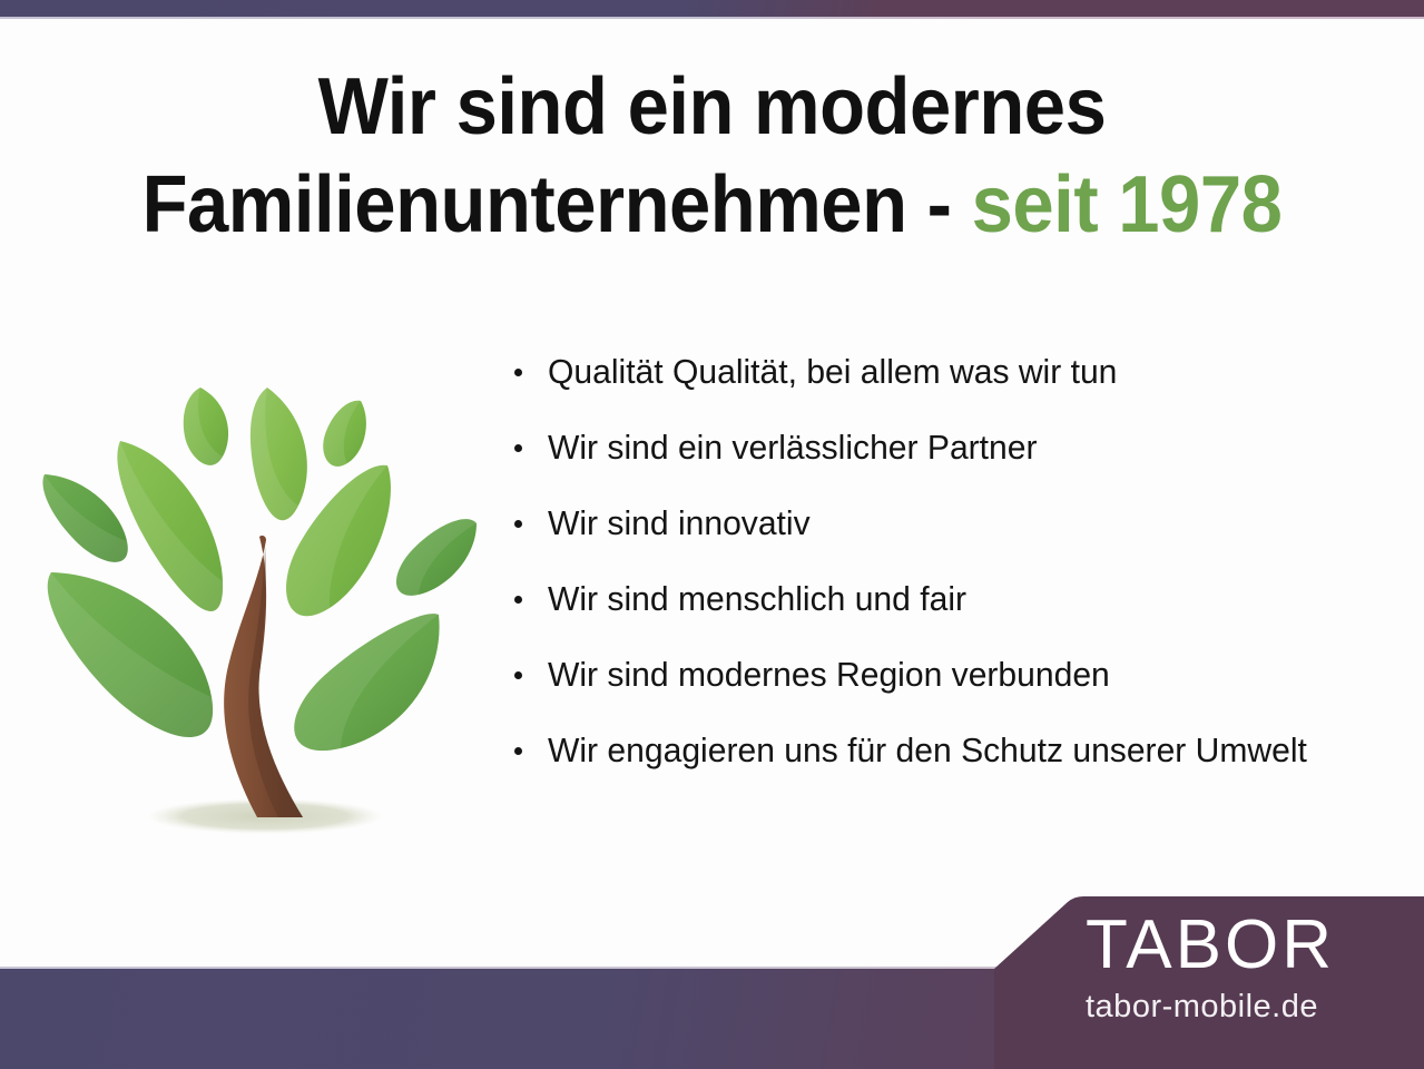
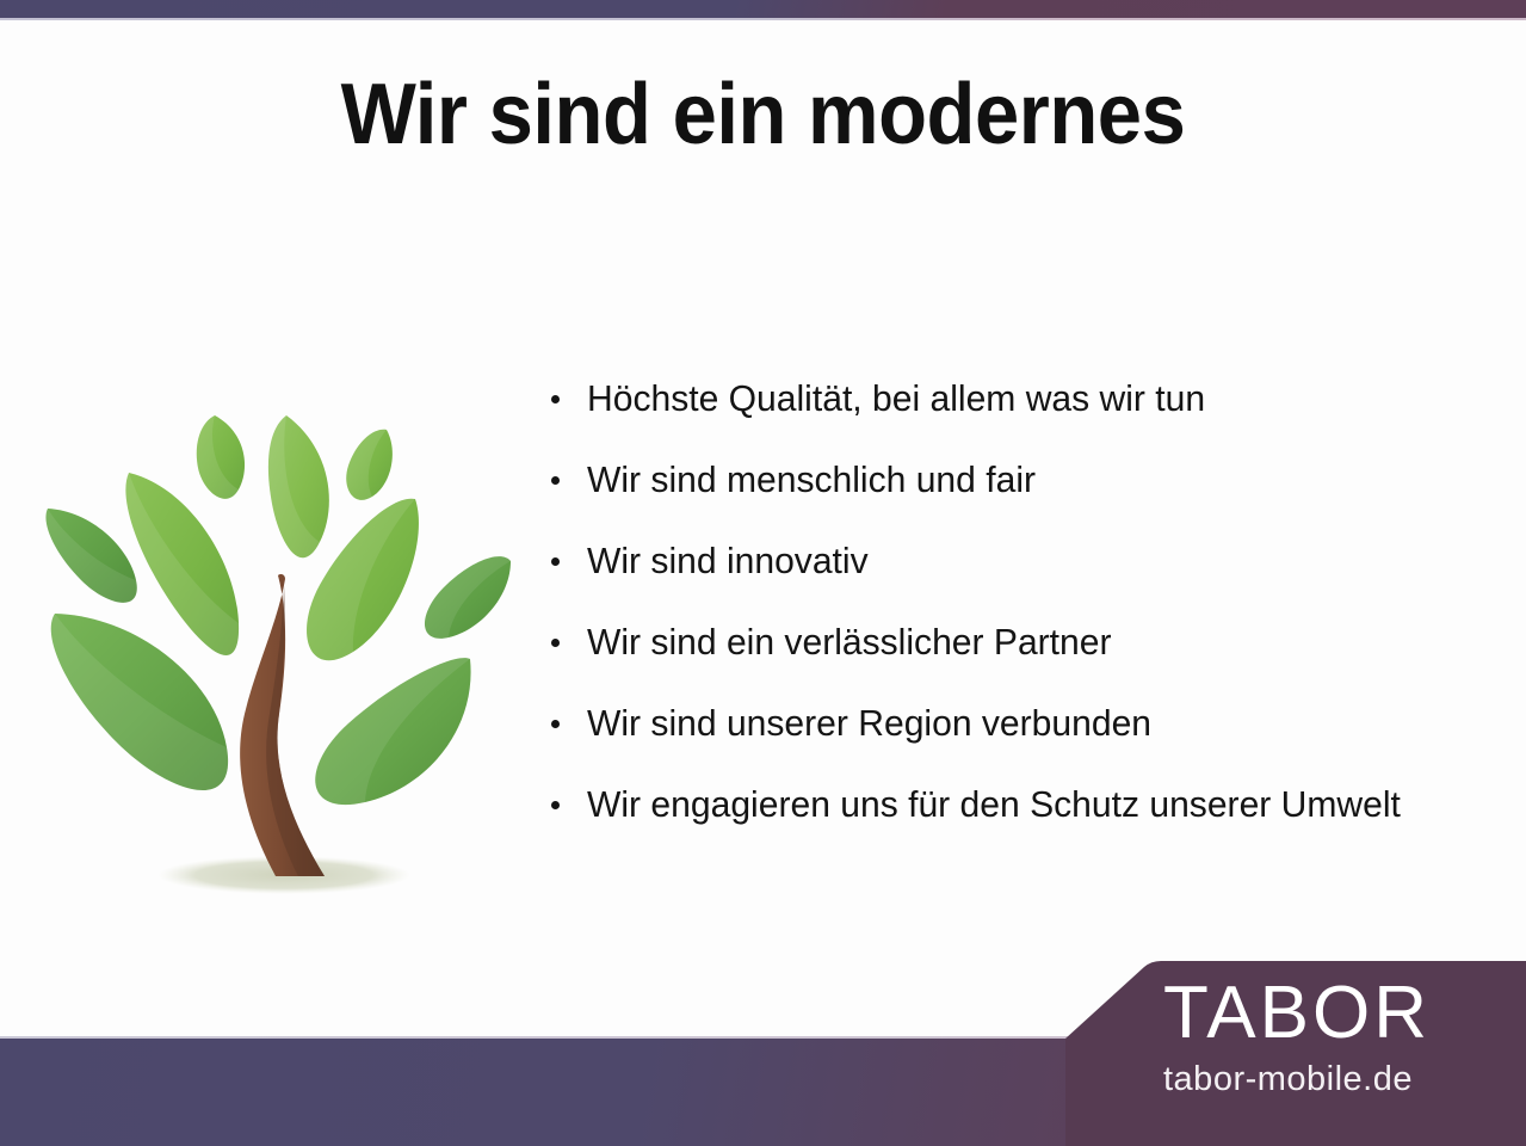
  Wir sind ein modernes
- Familienunternehmen - seit 1978
- Qualität Qualität, bei allem was wir tun
+ Höchste Qualität, bei allem was wir tun
- Wir sind ein verlässlicher Partner
+ Wir sind menschlich und fair
  Wir sind innovativ
- Wir sind menschlich und fair
+ Wir sind ein verlässlicher Partner
- Wir sind modernes Region verbunden
+ Wir sind unserer Region verbunden
  Wir engagieren uns für den Schutz unserer Umwelt
  TABOR
  tabor-mobile.de
